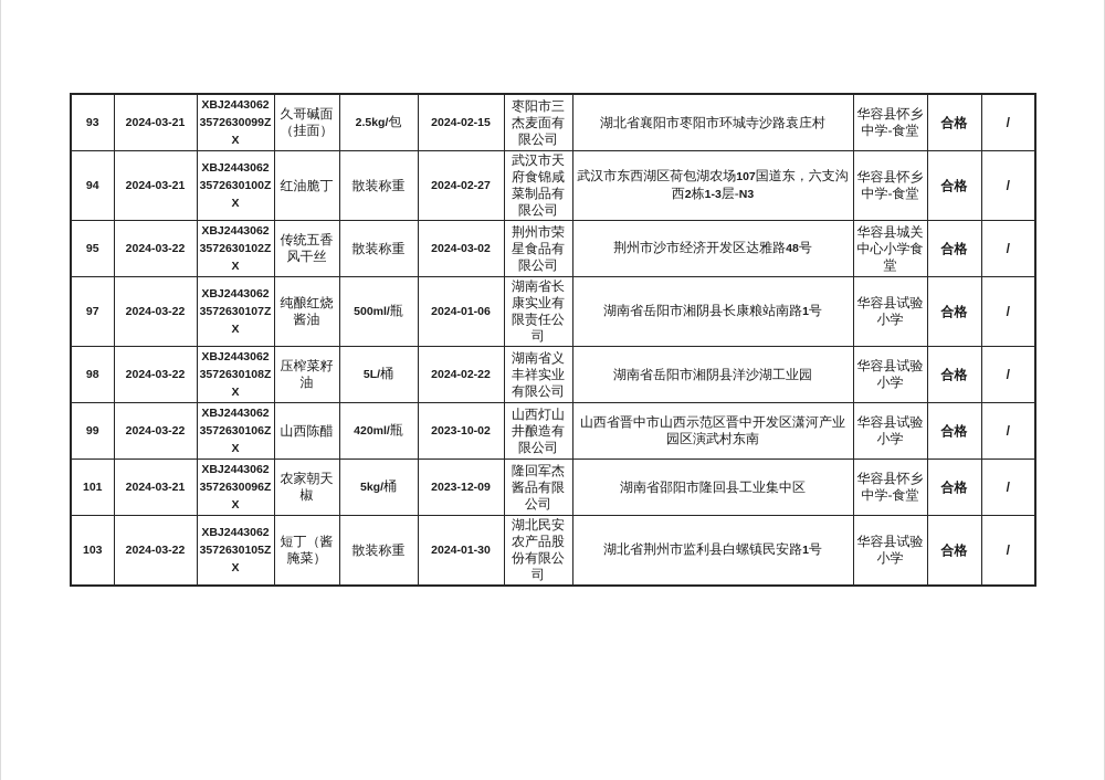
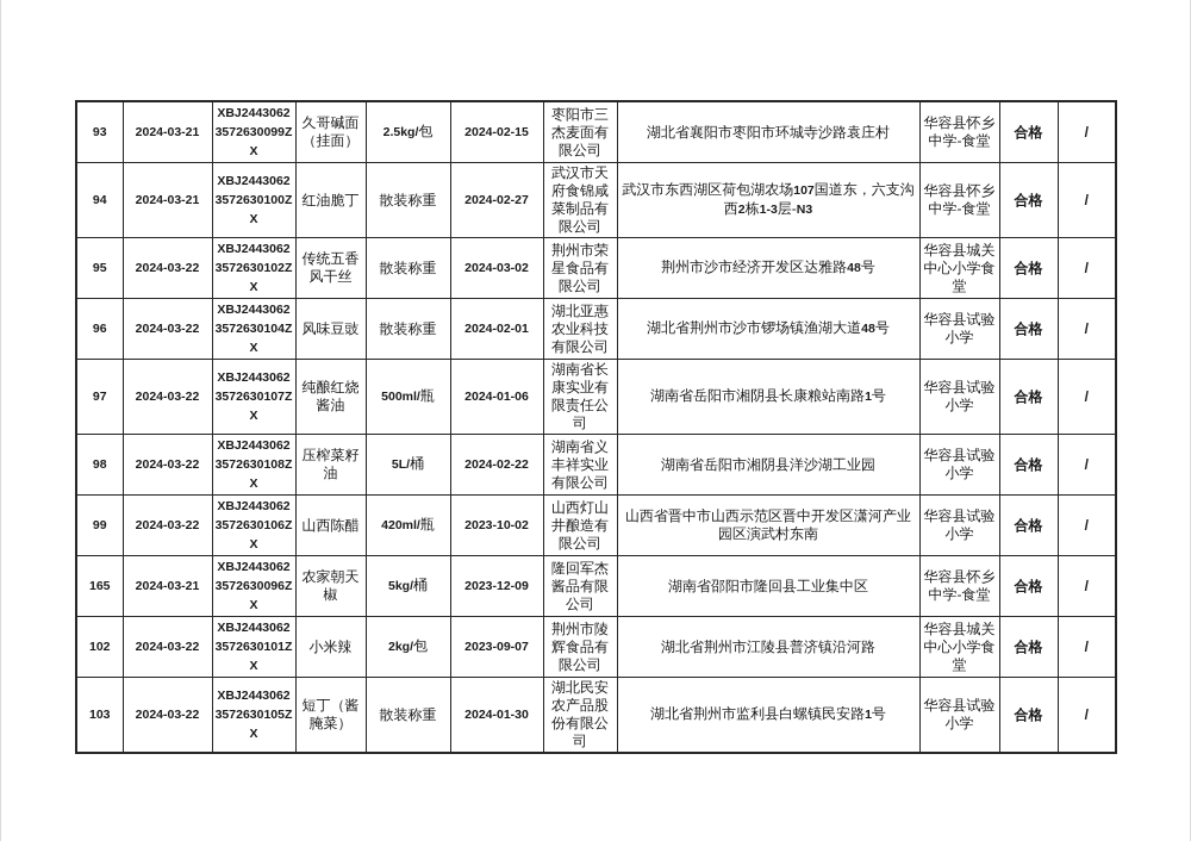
  93	2024-03-21	XBJ24430623572630099ZX	久哥碱面（挂面）	2.5kg/包	2024-02-15	枣阳市三杰麦面有限公司	湖北省襄阳市枣阳市环城寺沙路袁庄村	华容县怀乡中学-食堂	合格	/
  94	2024-03-21	XBJ24430623572630100ZX	红油脆丁	散装称重	2024-02-27	武汉市天府食锦咸菜制品有限公司	武汉市东西湖区荷包湖农场107国道东，六支沟西2栋1-3层-N3	华容县怀乡中学-食堂	合格	/
  95	2024-03-22	XBJ24430623572630102ZX	传统五香风干丝	散装称重	2024-03-02	荆州市荣星食品有限公司	荆州市沙市经济开发区达雅路48号	华容县城关中心小学食堂	合格	/
+ 96	2024-03-22	XBJ24430623572630104ZX	风味豆豉	散装称重	2024-02-01	湖北亚惠农业科技有限公司	湖北省荆州市沙市锣场镇渔湖大道48号	华容县试验小学	合格	/
  97	2024-03-22	XBJ24430623572630107ZX	纯酿红烧酱油	500ml/瓶	2024-01-06	湖南省长康实业有限责任公司	湖南省岳阳市湘阴县长康粮站南路1号	华容县试验小学	合格	/
  98	2024-03-22	XBJ24430623572630108ZX	压榨菜籽油	5L/桶	2024-02-22	湖南省义丰祥实业有限公司	湖南省岳阳市湘阴县洋沙湖工业园	华容县试验小学	合格	/
  99	2024-03-22	XBJ24430623572630106ZX	山西陈醋	420ml/瓶	2023-10-02	山西灯山井酿造有限公司	山西省晋中市山西示范区晋中开发区潇河产业园区演武村东南	华容县试验小学	合格	/
- 101	2024-03-21	XBJ24430623572630096ZX	农家朝天椒	5kg/桶	2023-12-09	隆回军杰酱品有限公司	湖南省邵阳市隆回县工业集中区	华容县怀乡中学-食堂	合格	/
+ 165	2024-03-21	XBJ24430623572630096ZX	农家朝天椒	5kg/桶	2023-12-09	隆回军杰酱品有限公司	湖南省邵阳市隆回县工业集中区	华容县怀乡中学-食堂	合格	/
+ 102	2024-03-22	XBJ24430623572630101ZX	小米辣	2kg/包	2023-09-07	荆州市陵辉食品有限公司	湖北省荆州市江陵县普济镇沿河路	华容县城关中心小学食堂	合格	/
  103	2024-03-22	XBJ24430623572630105ZX	短丁（酱腌菜）	散装称重	2024-01-30	湖北民安农产品股份有限公司	湖北省荆州市监利县白螺镇民安路1号	华容县试验小学	合格	/
